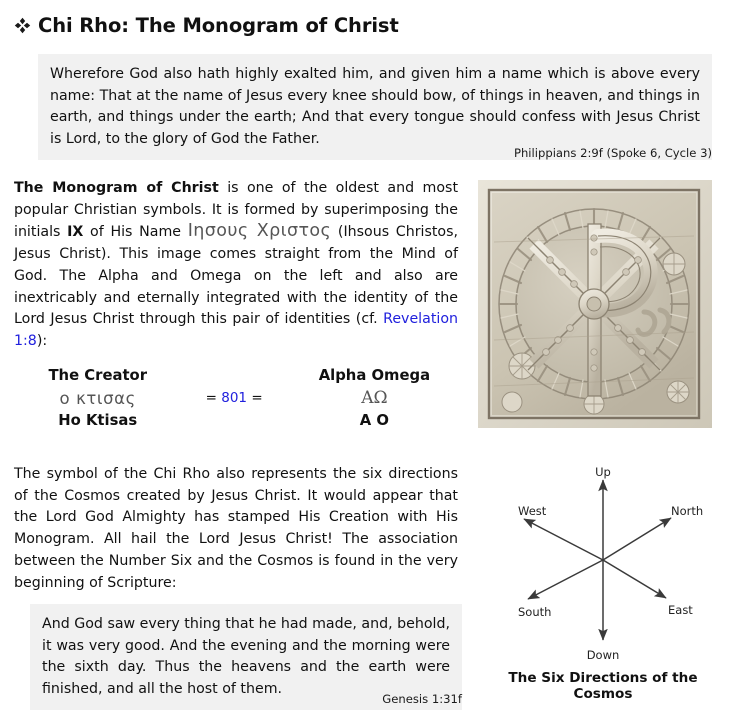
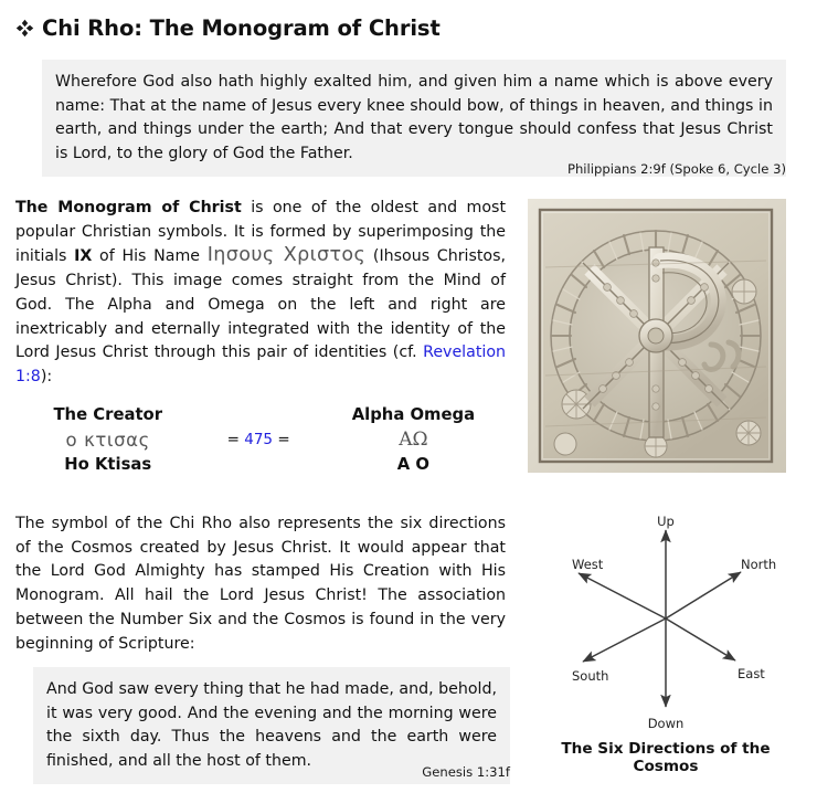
  Chi Rho: The Monogram of Christ
- Wherefore God also hath highly exalted him, and given him a name which is above every name: That at the name of Jesus every knee should bow, of things in heaven, and things in earth, and things under the earth; And that every tongue should confess with Jesus Christ is Lord, to the glory of God the Father.
+ Wherefore God also hath highly exalted him, and given him a name which is above every name: That at the name of Jesus every knee should bow, of things in heaven, and things in earth, and things under the earth; And that every tongue should confess that Jesus Christ is Lord, to the glory of God the Father.
  Philippians 2:9f (Spoke 6, Cycle 3)
- The Monogram of Christ is one of the oldest and most popular Christian symbols. It is formed by superimposing the initials IX of His Name Ιησους Χριστος (Ihsous Christos, Jesus Christ). This image comes straight from the Mind of God. The Alpha and Omega on the left and also are inextricably and eternally integrated with the identity of the Lord Jesus Christ through this pair of identities (cf. Revelation 1:8):
+ The Monogram of Christ is one of the oldest and most popular Christian symbols. It is formed by superimposing the initials IX of His Name Ιησους Χριστος (Ihsous Christos, Jesus Christ). This image comes straight from the Mind of God. The Alpha and Omega on the left and right are inextricably and eternally integrated with the identity of the Lord Jesus Christ through this pair of identities (cf. Revelation 1:8):
  The Creator		Alpha Omega
- ο κτισας	= 801 =	ΑΩ
+ ο κτισας	= 475 =	ΑΩ
  Ho Ktisas		A O
  The symbol of the Chi Rho also represents the six directions of the Cosmos created by Jesus Christ. It would appear that the Lord God Almighty has stamped His Creation with His Monogram. All hail the Lord Jesus Christ! The association between the Number Six and the Cosmos is found in the very beginning of Scripture:
  And God saw every thing that he had made, and, behold, it was very good. And the evening and the morning were the sixth day. Thus the heavens and the earth were finished, and all the host of them.
  Genesis 1:31f
  Up
  Down
  North
  South
  West
  East
  The Six Directions of the Cosmos
